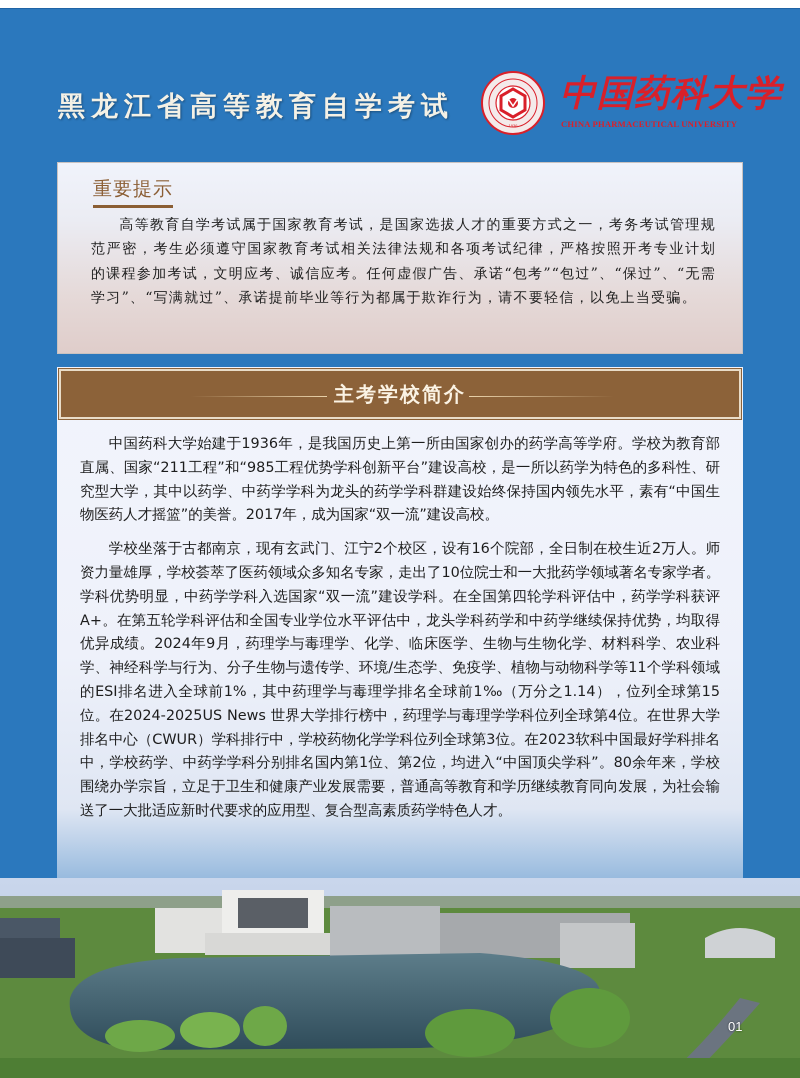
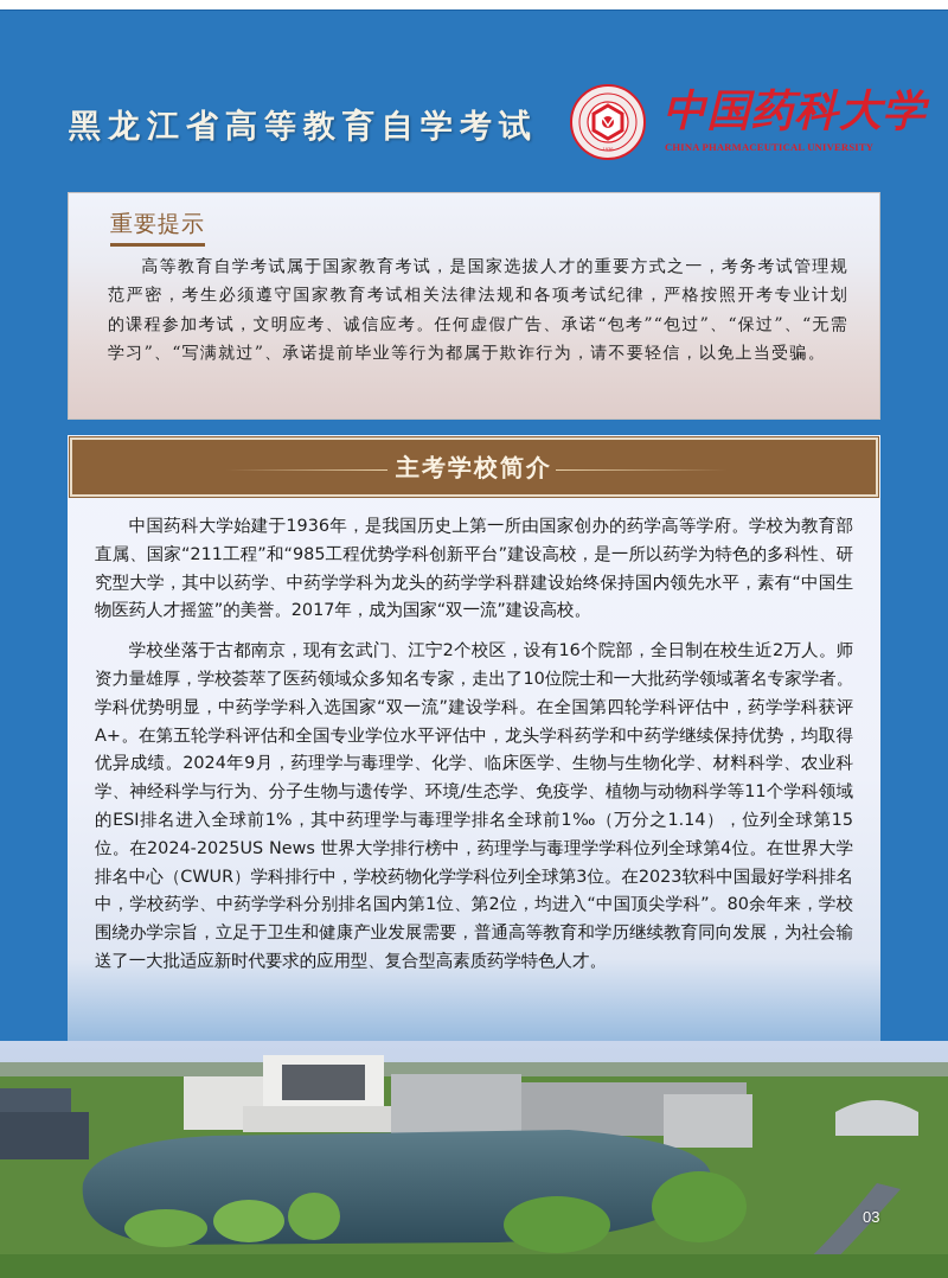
  黑龙江省高等教育自学考试
  中国药科大学
  CHINA PHARMACEUTICAL UNIVERSITY
  重要提示
  高等教育自学考试属于国家教育考试，是国家选拔人才的重要方式之一，考务考试管理规范严密，考生必须遵守国家教育考试相关法律法规和各项考试纪律，严格按照开考专业计划的课程参加考试，文明应考、诚信应考。任何虚假广告、承诺“包考”“包过”、“保过”、“无需学习”、“写满就过”、承诺提前毕业等行为都属于欺诈行为，请不要轻信，以免上当受骗。
  主考学校简介
  中国药科大学始建于1936年，是我国历史上第一所由国家创办的药学高等学府。学校为教育部直属、国家“211工程”和“985工程优势学科创新平台”建设高校，是一所以药学为特色的多科性、研究型大学，其中以药学、中药学学科为龙头的药学学科群建设始终保持国内领先水平，素有“中国生物医药人才摇篮”的美誉。2017年，成为国家“双一流”建设高校。
  学校坐落于古都南京，现有玄武门、江宁2个校区，设有16个院部，全日制在校生近2万人。师资力量雄厚，学校荟萃了医药领域众多知名专家，走出了10位院士和一大批药学领域著名专家学者。学科优势明显，中药学学科入选国家“双一流”建设学科。在全国第四轮学科评估中，药学学科获评A+。在第五轮学科评估和全国专业学位水平评估中，龙头学科药学和中药学继续保持优势，均取得优异成绩。2024年9月，药理学与毒理学、化学、临床医学、生物与生物化学、材料科学、农业科学、神经科学与行为、分子生物与遗传学、环境/生态学、免疫学、植物与动物科学等11个学科领域的ESI排名进入全球前1%，其中药理学与毒理学排名全球前1‰（万分之1.14），位列全球第15位。在2024-2025US News 世界大学排行榜中，药理学与毒理学学科位列全球第4位。在世界大学排名中心（CWUR）学科排行中，学校药物化学学科位列全球第3位。在2023软科中国最好学科排名中，学校药学、中药学学科分别排名国内第1位、第2位，均进入“中国顶尖学科”。80余年来，学校围绕办学宗旨，立足于卫生和健康产业发展需要，普通高等教育和学历继续教育同向发展，为社会输送了一大批适应新时代要求的应用型、复合型高素质药学特色人才。
- 01
+ 03
